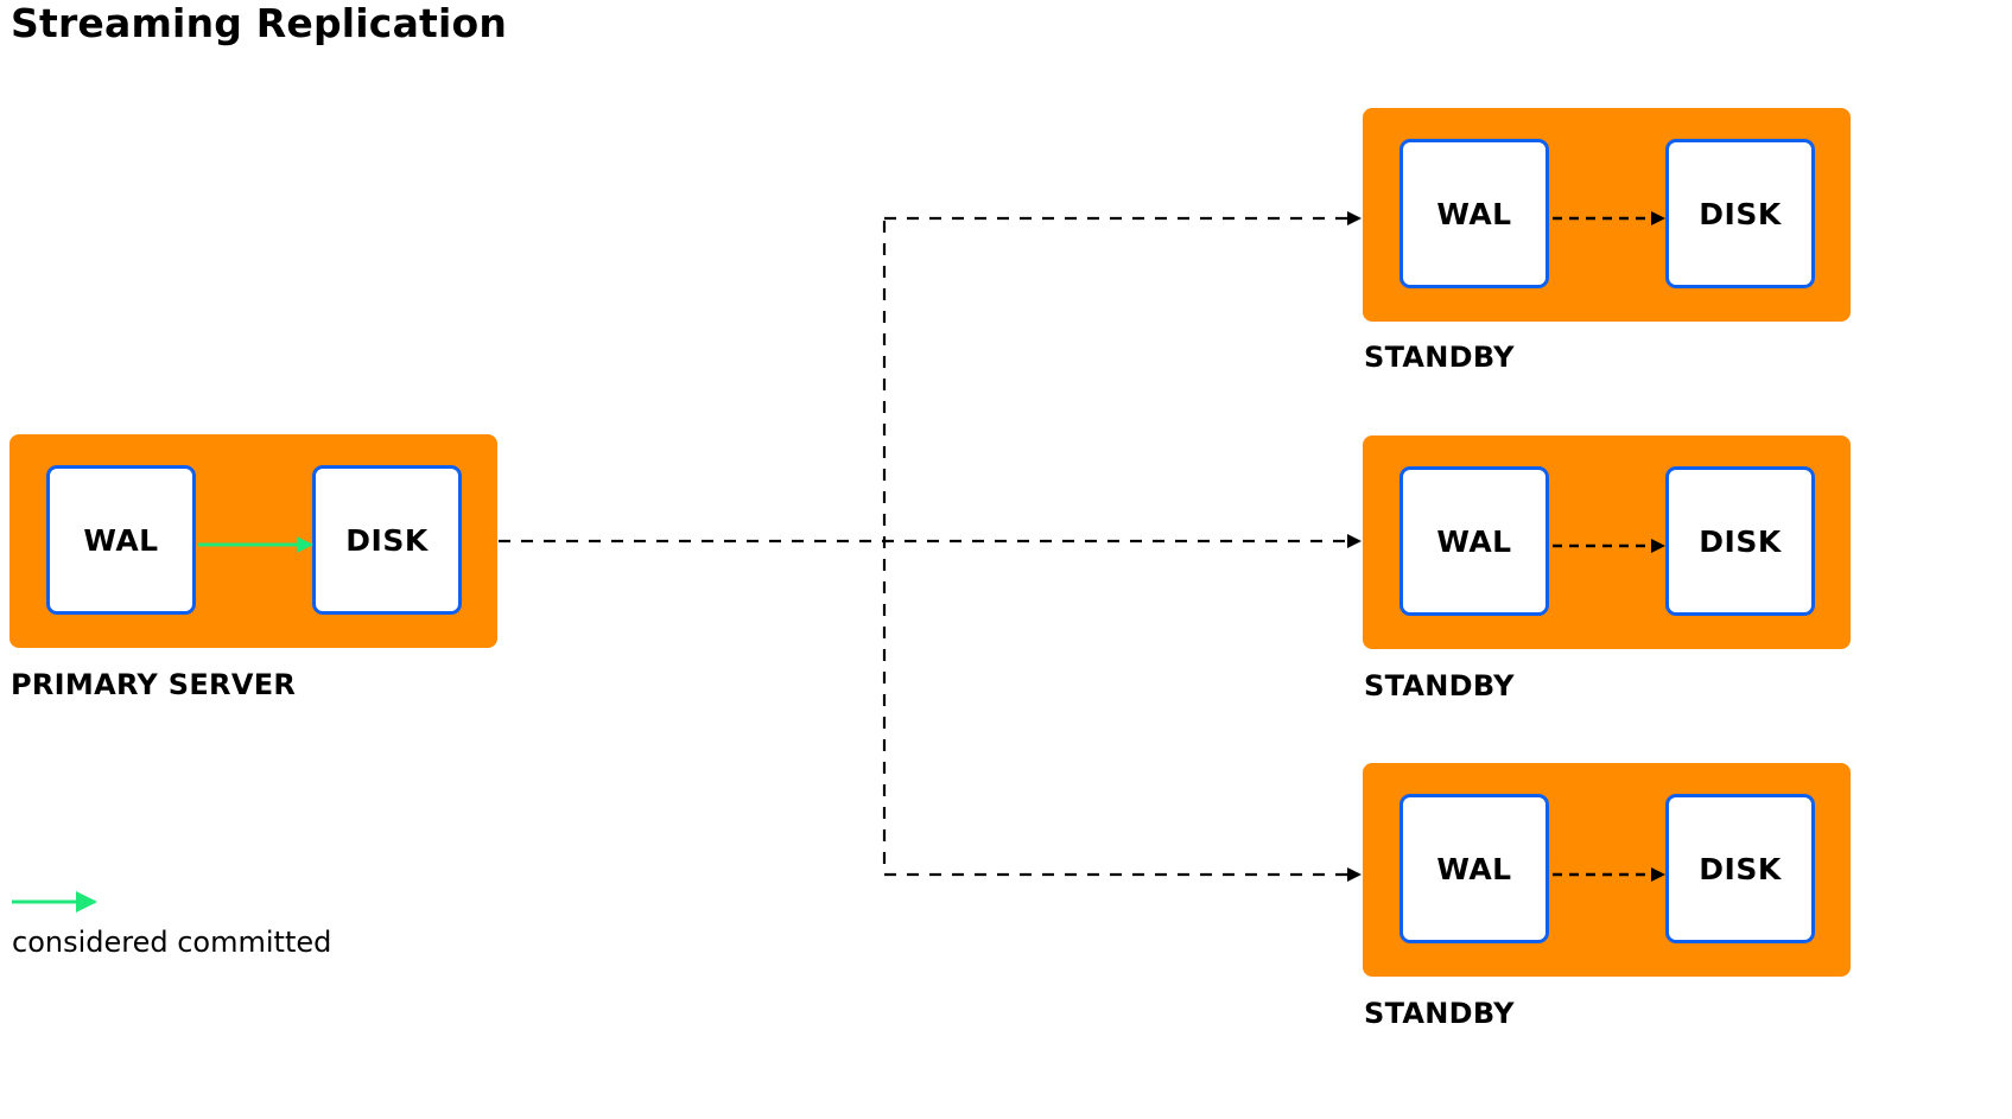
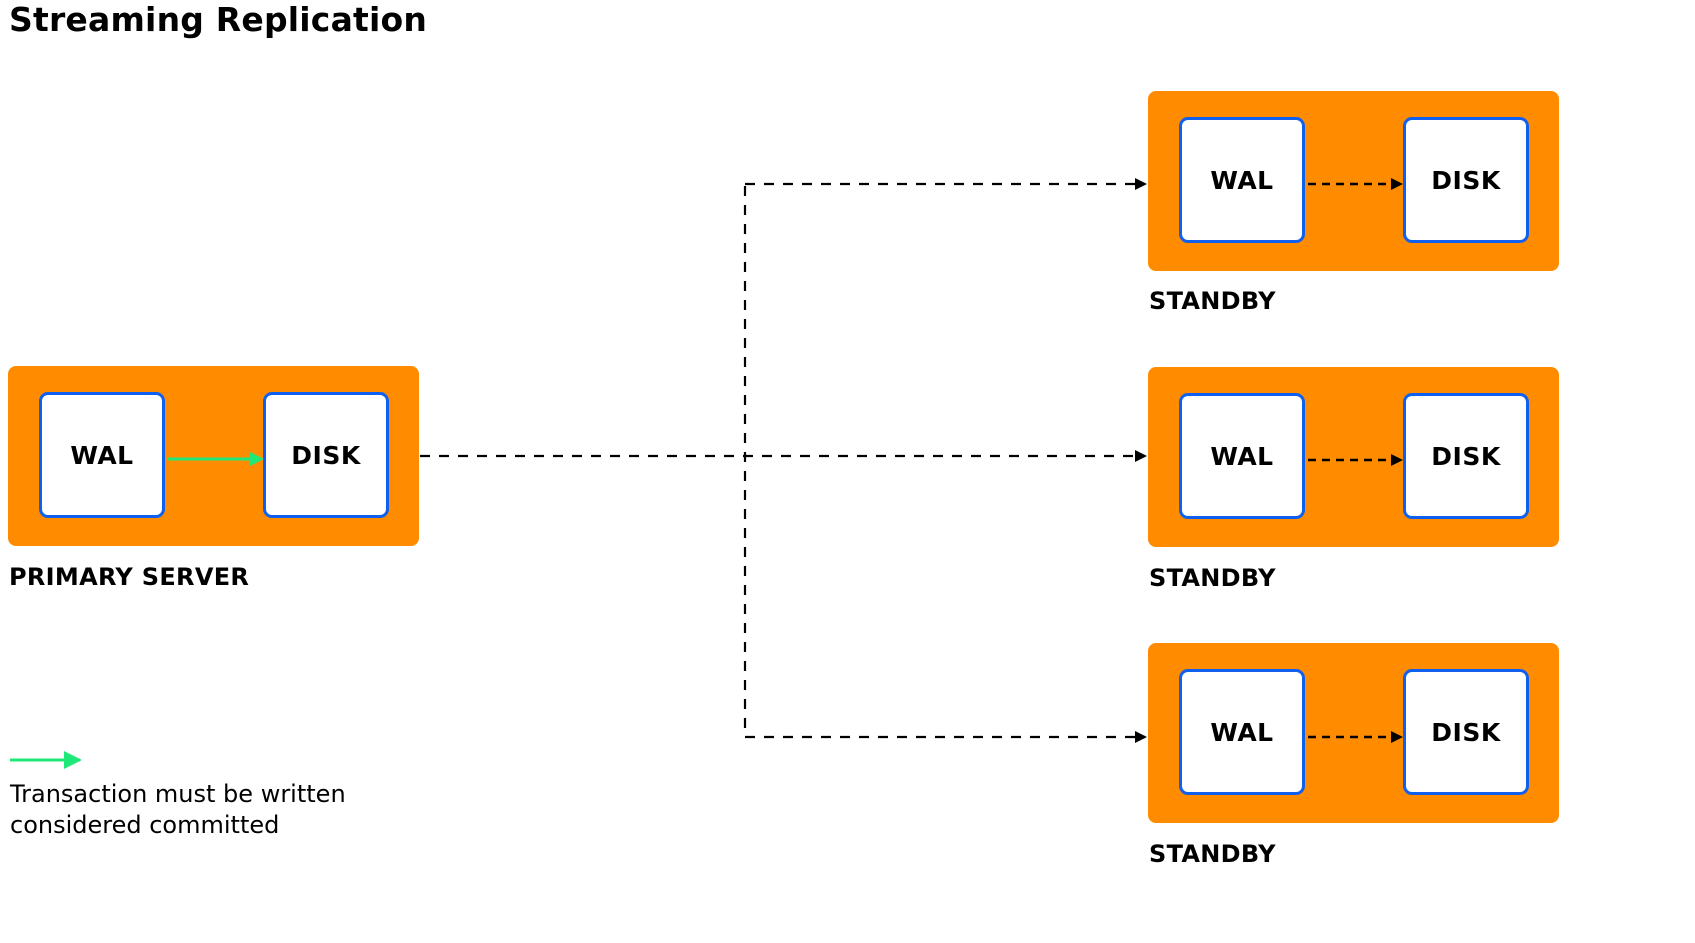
  Streaming Replication
  WAL
  DISK
  PRIMARY SERVER
  WAL
  DISK
  STANDBY
  WAL
  DISK
  STANDBY
  WAL
  DISK
  STANDBY
+ Transaction must be written
  considered committed
